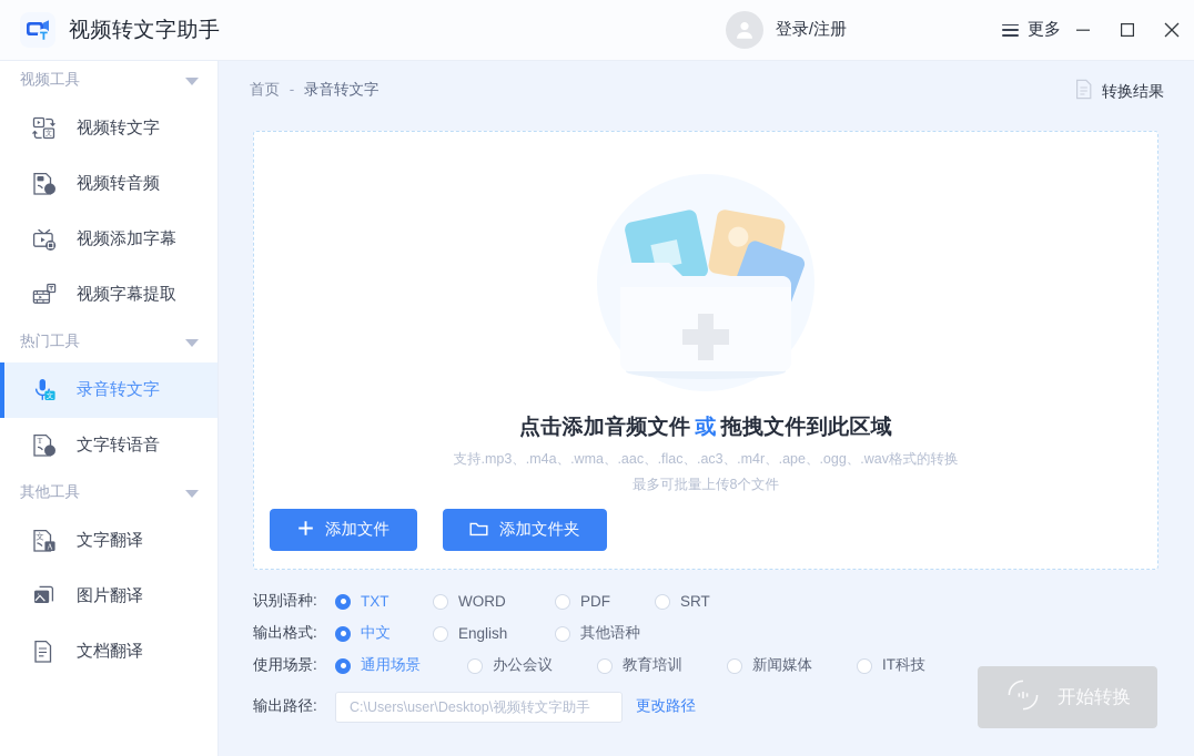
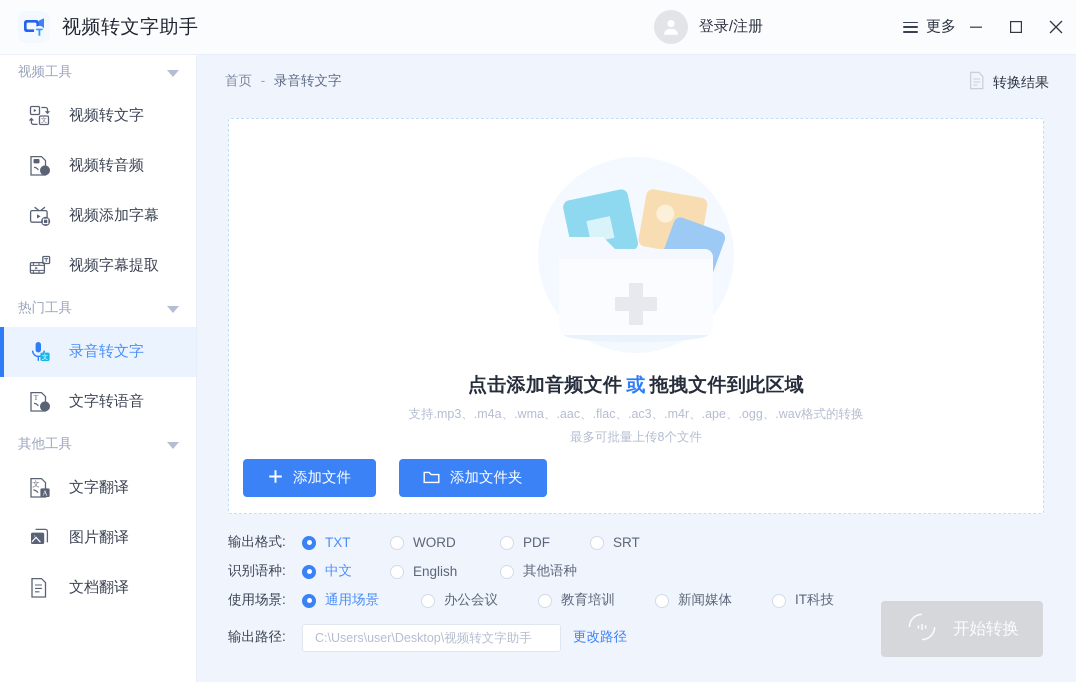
  视频转文字助手
  登录/注册
  更多
  视频工具
  视频转文字
  视频转音频
  视频添加字幕
  视频字幕提取
  热门工具
  录音转文字
  T
  文字转语音
  其他工具
  文
  A
  文字翻译
  图片翻译
  文档翻译
  首页 - 录音转文字
  转换结果
  点击添加音频文件 或 拖拽文件到此区域
  支持.mp3、.m4a、.wma、.aac、.flac、.ac3、.m4r、.ape、.ogg、.wav格式的转换
  最多可批量上传8个文件
  添加文件
  添加文件夹
- 识别语种:
+ 输出格式:
  TXT
  WORD
  PDF
  SRT
- 输出格式:
+ 识别语种:
  中文
  English
  其他语种
  使用场景:
  通用场景
  办公会议
  教育培训
  新闻媒体
  IT科技
  输出路径:
  C:\Users\user\Desktop\视频转文字助手
  更改路径
  开始转换
